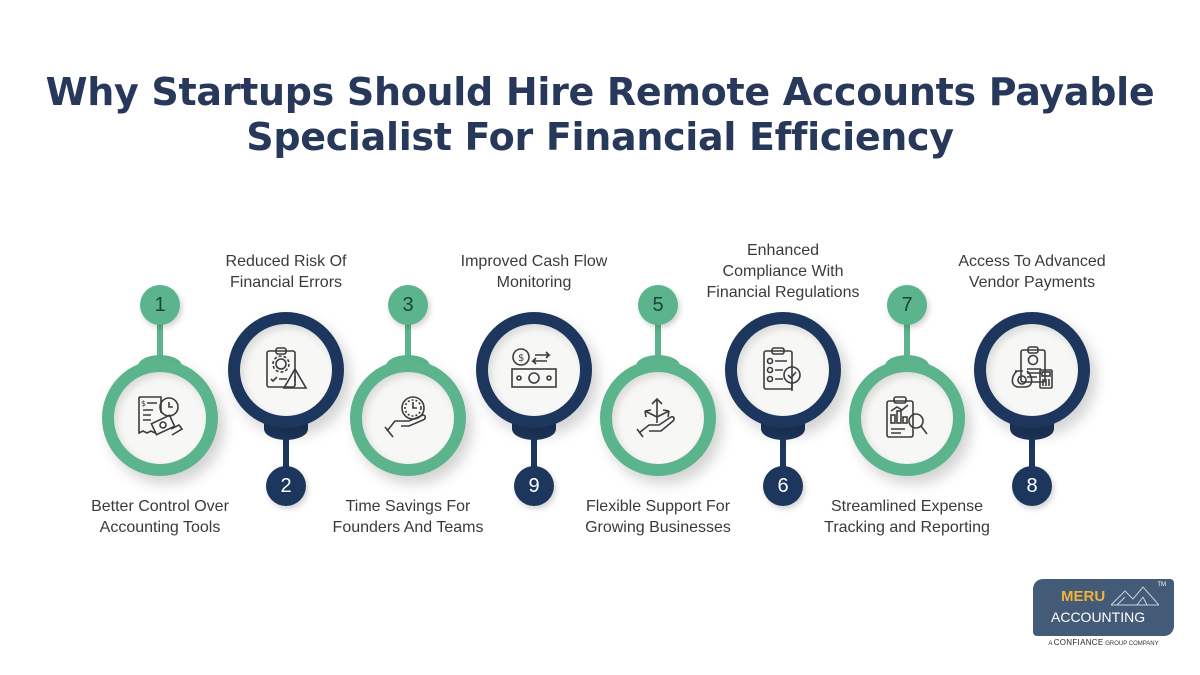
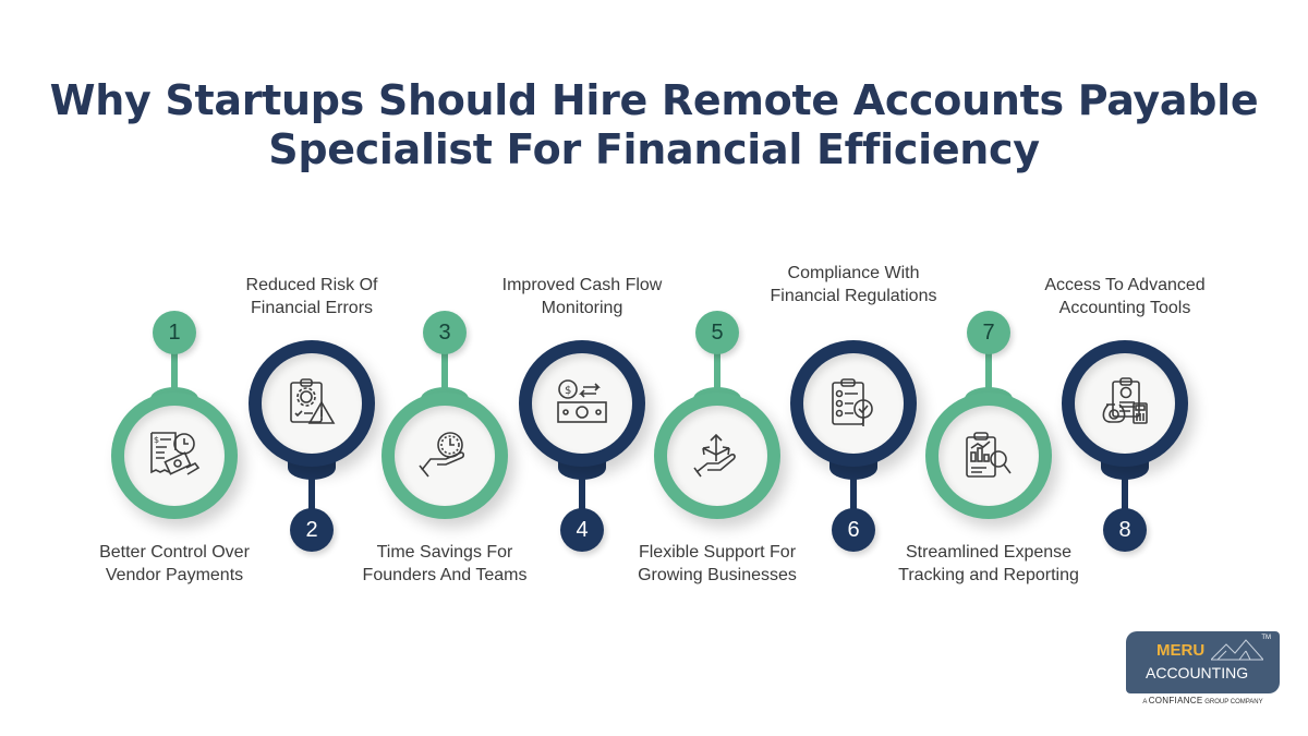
  Why Startups Should Hire Remote Accounts Payable
  Specialist For Financial Efficiency
  1
  $
  Better Control Over
- Accounting Tools
+ Vendor Payments
  2
  Reduced Risk Of
  Financial Errors
  3
  Time Savings For
  Founders And Teams
- 9
+ 4
  $
  Improved Cash Flow
  Monitoring
  5
  Flexible Support For
  Growing Businesses
  6
- Enhanced
  Compliance With
  Financial Regulations
  7
  Streamlined Expense
  Tracking and Reporting
  8
  Access To Advanced
- Vendor Payments
+ Accounting Tools
  MERU
  ACCOUNTING
